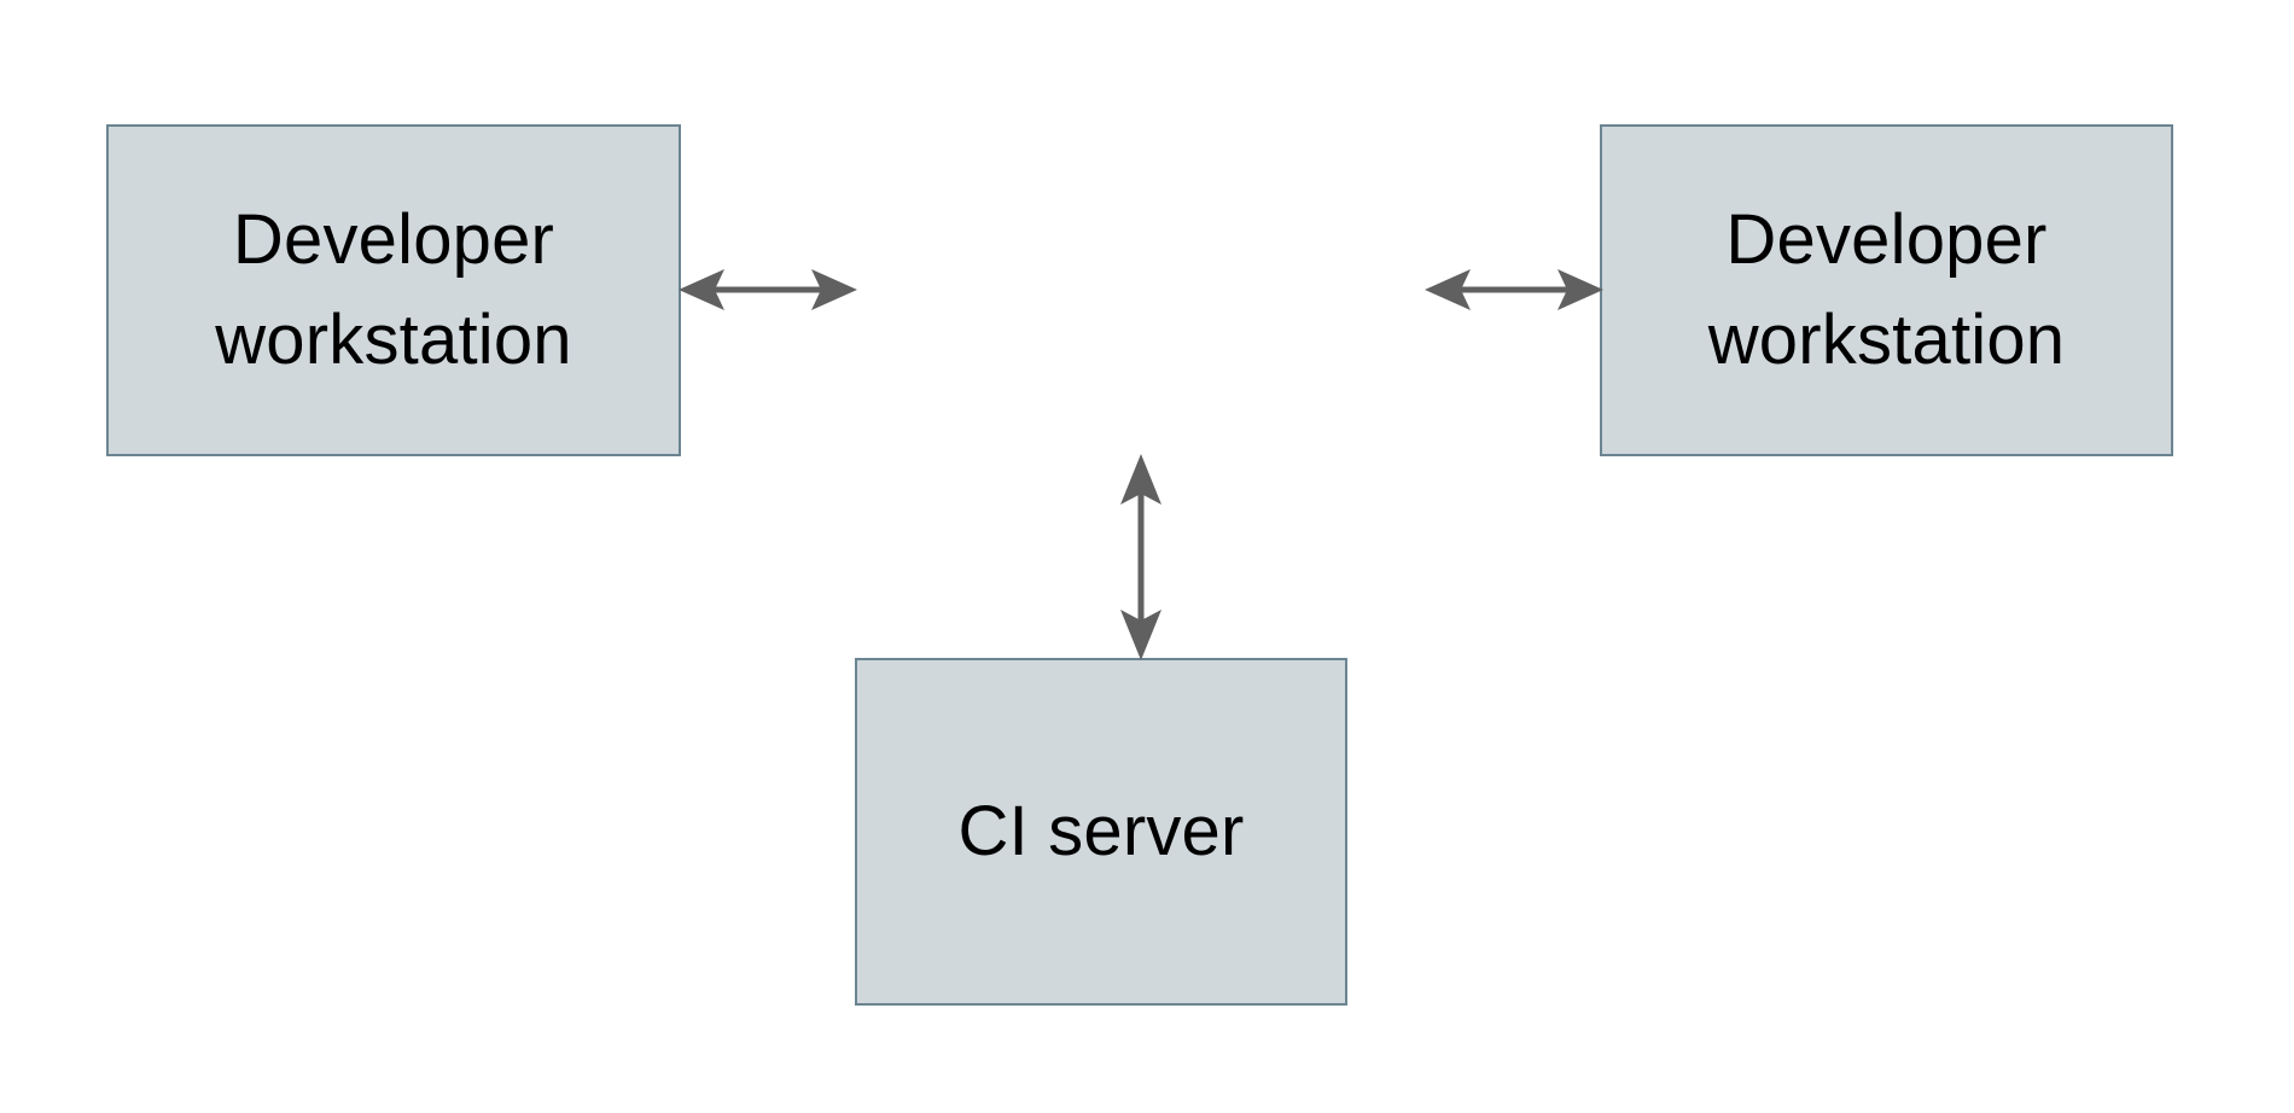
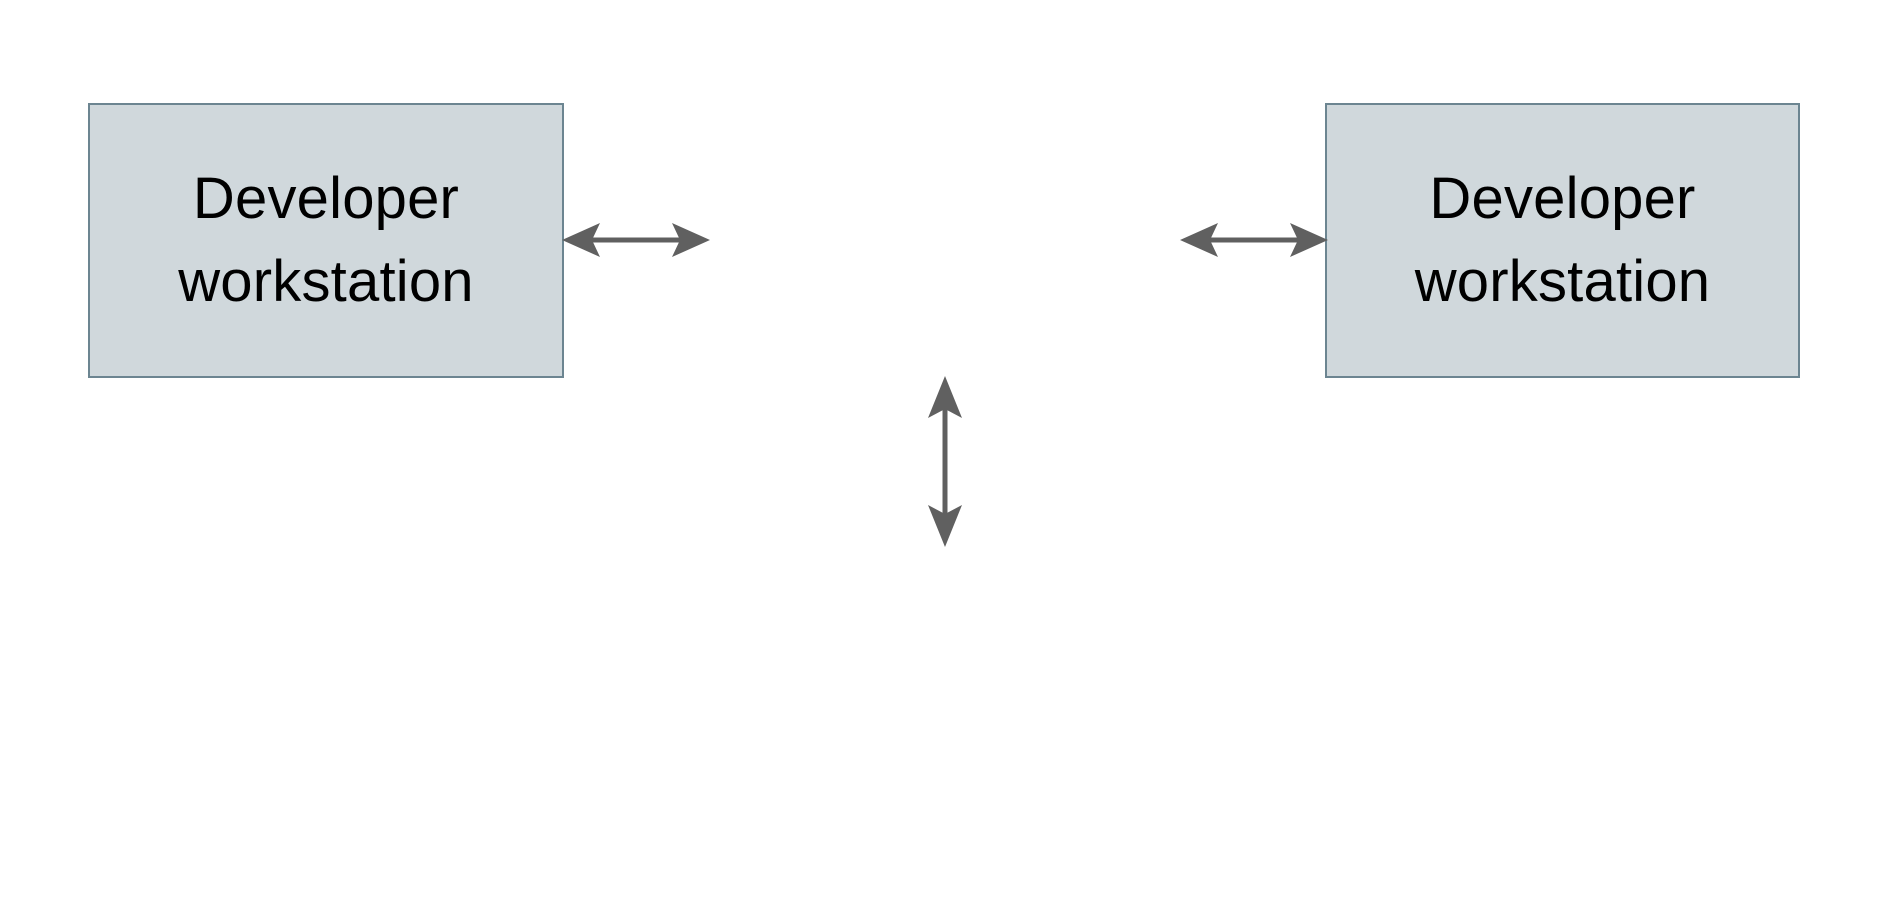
  Developer
  workstation
  Developer
  workstation
- CI server
